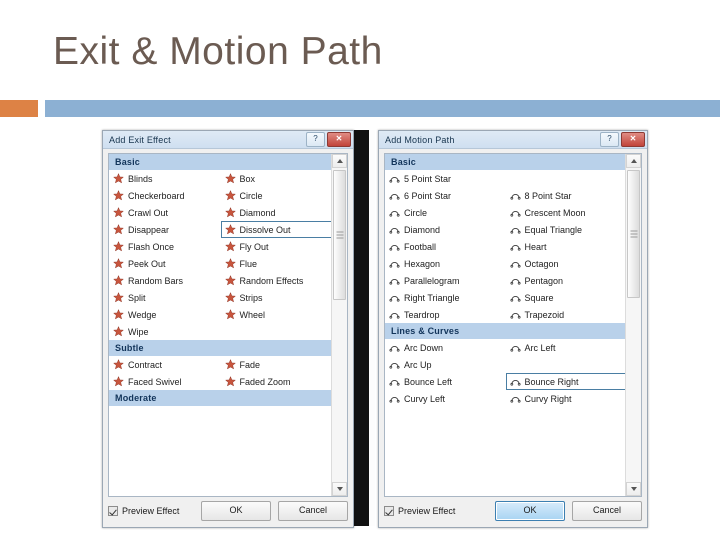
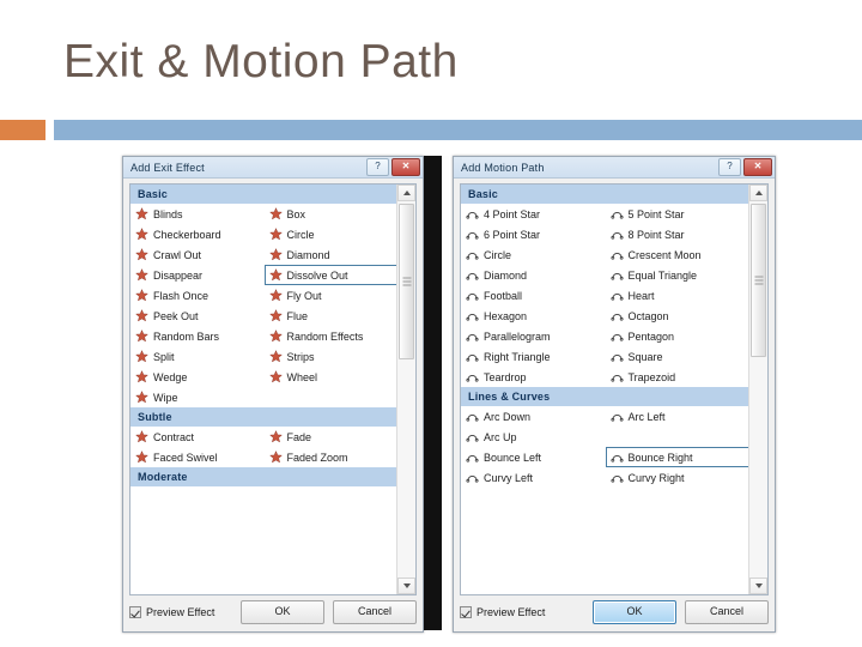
  Exit & Motion Path
  Add Exit Effect
  ?
  ✕
  Basic
  Blinds
  Box
  Checkerboard
  Circle
  Crawl Out
  Diamond
  Disappear
  Dissolve Out
  Flash Once
  Fly Out
  Peek Out
  Flue
  Random Bars
  Random Effects
  Split
  Strips
  Wedge
  Wheel
  Wipe
  Subtle
  Contract
  Fade
  Faced Swivel
  Faded Zoom
  Moderate
  Preview Effect
  OK
  Cancel
  Add Motion Path
  ?
  ✕
  Basic
+ 4 Point Star
  5 Point Star
  6 Point Star
  8 Point Star
  Circle
  Crescent Moon
  Diamond
  Equal Triangle
  Football
  Heart
  Hexagon
  Octagon
  Parallelogram
  Pentagon
  Right Triangle
  Square
  Teardrop
  Trapezoid
  Lines & Curves
  Arc Down
  Arc Left
  Arc Up
  Bounce Left
  Bounce Right
  Curvy Left
  Curvy Right
  Preview Effect
  OK
  Cancel
